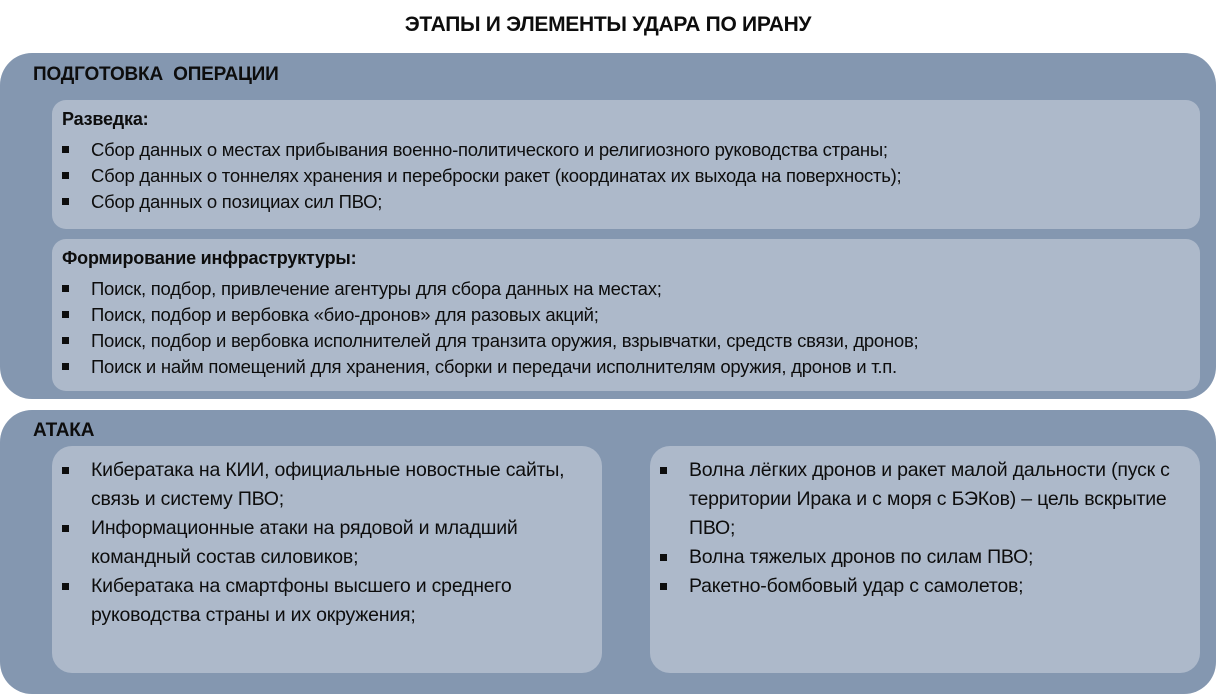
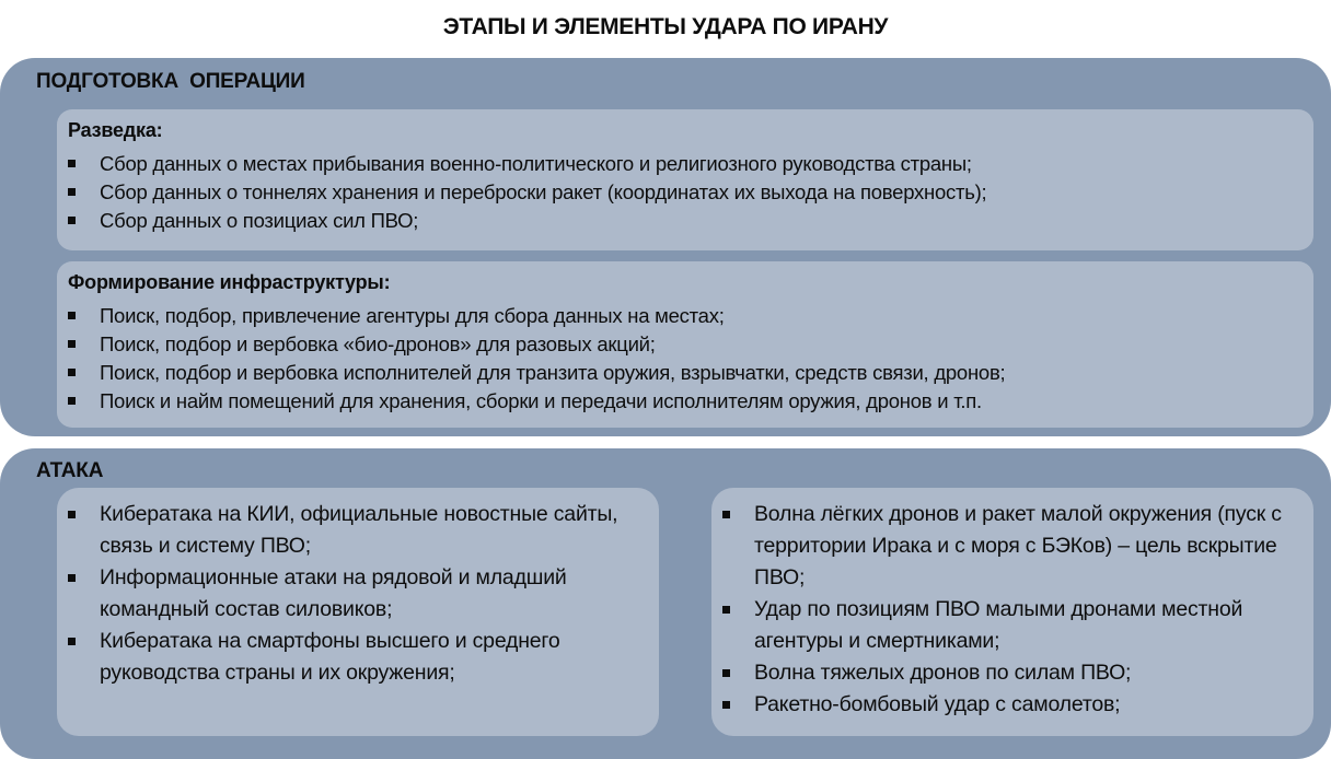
  ЭТАПЫ И ЭЛЕМЕНТЫ УДАРА ПО ИРАНУ
  ПОДГОТОВКА ОПЕРАЦИИ
  Разведка:
  Сбор данных о местах прибывания военно-политического и религиозного руководства страны;
  Сбор данных о тоннелях хранения и переброски ракет (координатах их выхода на поверхность);
  Сбор данных о позициах сил ПВО;
  Формирование инфраструктуры:
  Поиск, подбор, привлечение агентуры для сбора данных на местах;
  Поиск, подбор и вербовка «био-дронов» для разовых акций;
  Поиск, подбор и вербовка исполнителей для транзита оружия, взрывчатки, средств связи, дронов;
  Поиск и найм помещений для хранения, сборки и передачи исполнителям оружия, дронов и т.п.
  АТАКА
  Кибератака на КИИ, официальные новостные сайты, связь и систему ПВО;
  Информационные атаки на рядовой и младший командный состав силовиков;
  Кибератака на смартфоны высшего и среднего руководства страны и их окружения;
- Волна лёгких дронов и ракет малой дальности (пуск с территории Ирака и с моря с БЭКов) – цель вскрытие ПВО;
+ Волна лёгких дронов и ракет малой окружения (пуск с территории Ирака и с моря с БЭКов) – цель вскрытие ПВО;
+ Удар по позициям ПВО малыми дронами местной агентуры и смертниками;
  Волна тяжелых дронов по силам ПВО;
  Ракетно-бомбовый удар с самолетов;
